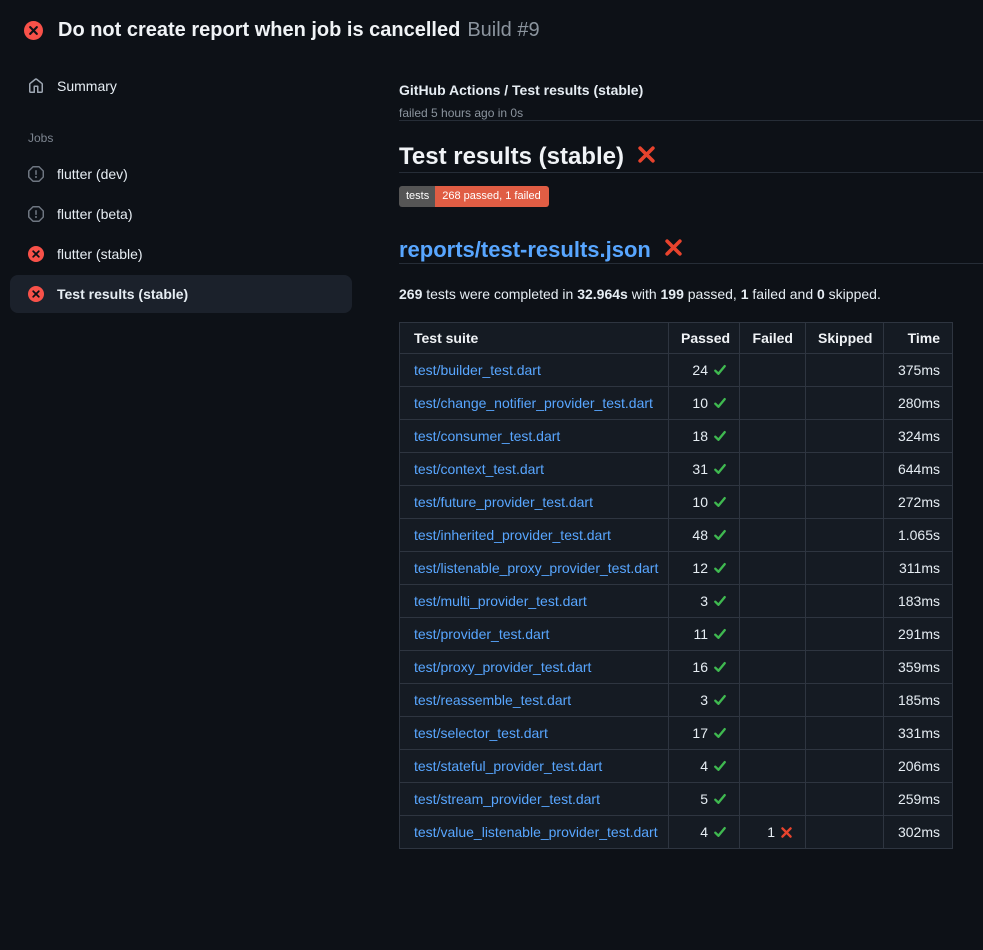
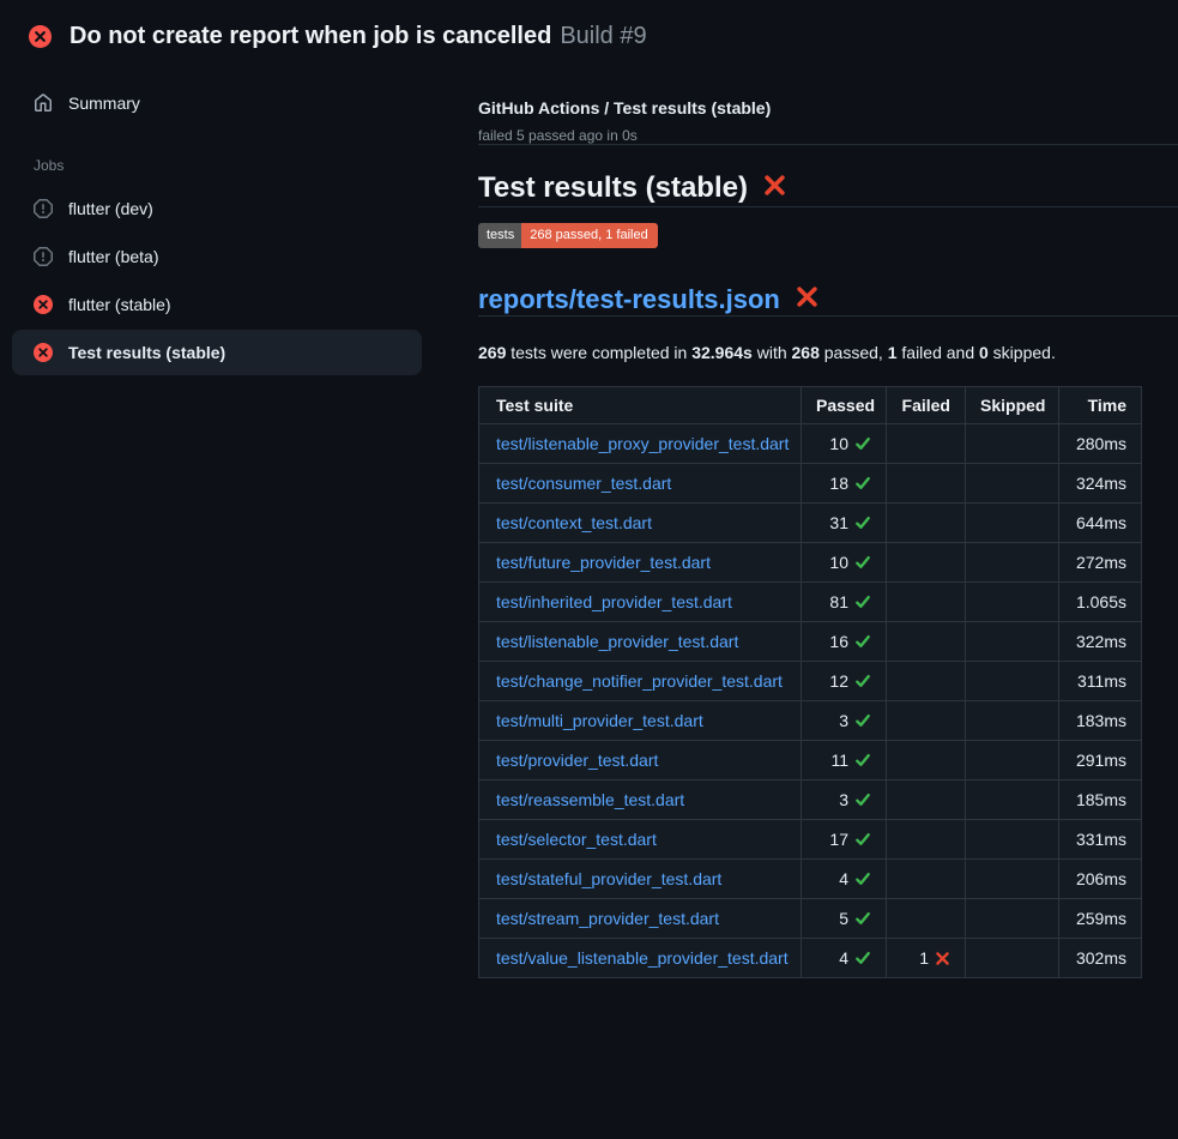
  Do not create report when job is cancelled Build #9
  Summary
  Jobs
  flutter (dev)
  flutter (beta)
  flutter (stable)
  Test results (stable)
  GitHub Actions / Test results (stable)
- failed 5 hours ago in 0s
+ failed 5 passed ago in 0s
  Test results (stable)
  tests
  268 passed, 1 failed
  reports/test-results.json
- 269 tests were completed in 32.964s with 199 passed, 1 failed and 0 skipped.
+ 269 tests were completed in 32.964s with 268 passed, 1 failed and 0 skipped.
  Test suite	Passed	Failed	Skipped	Time
- test/builder_test.dart	24			375ms
- test/change_notifier_provider_test.dart	10			280ms
+ test/listenable_proxy_provider_test.dart	10			280ms
  test/consumer_test.dart	18			324ms
  test/context_test.dart	31			644ms
  test/future_provider_test.dart	10			272ms
- test/inherited_provider_test.dart	48			1.065s
+ test/inherited_provider_test.dart	81			1.065s
+ test/listenable_provider_test.dart	16			322ms
- test/listenable_proxy_provider_test.dart	12			311ms
+ test/change_notifier_provider_test.dart	12			311ms
  test/multi_provider_test.dart	3			183ms
  test/provider_test.dart	11			291ms
- test/proxy_provider_test.dart	16			359ms
  test/reassemble_test.dart	3			185ms
  test/selector_test.dart	17			331ms
  test/stateful_provider_test.dart	4			206ms
  test/stream_provider_test.dart	5			259ms
  test/value_listenable_provider_test.dart	4	1		302ms
